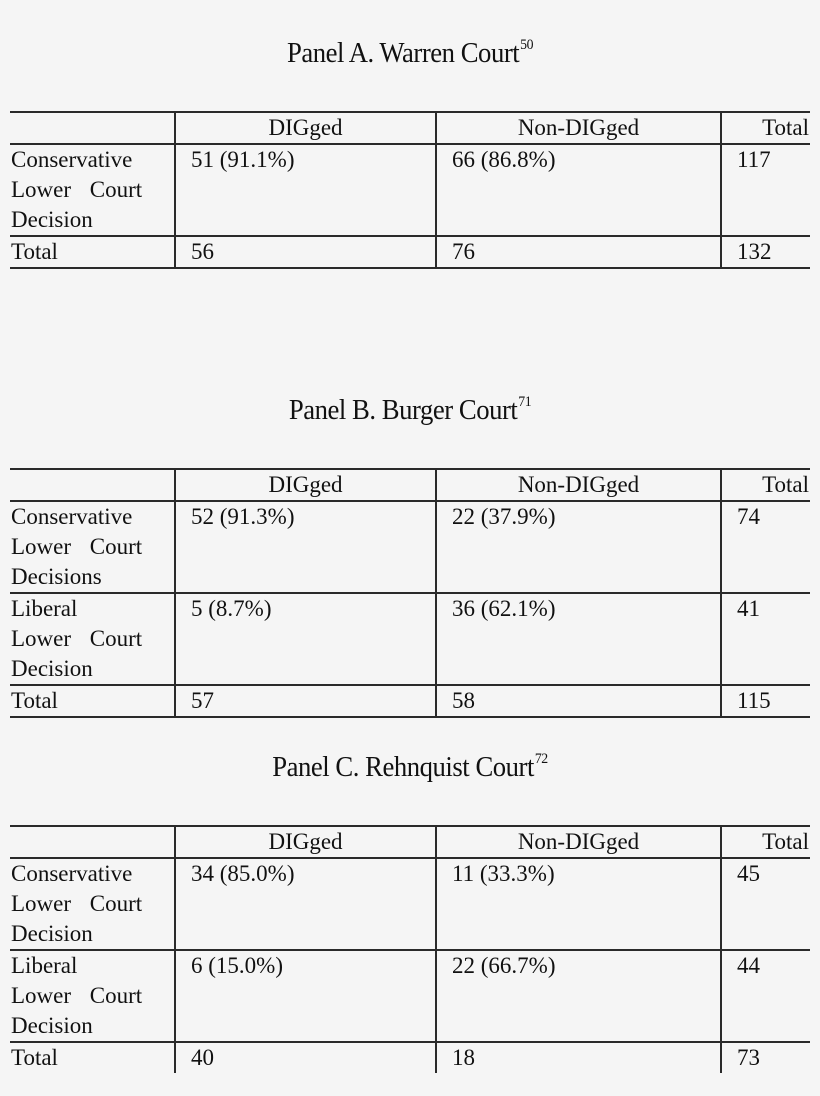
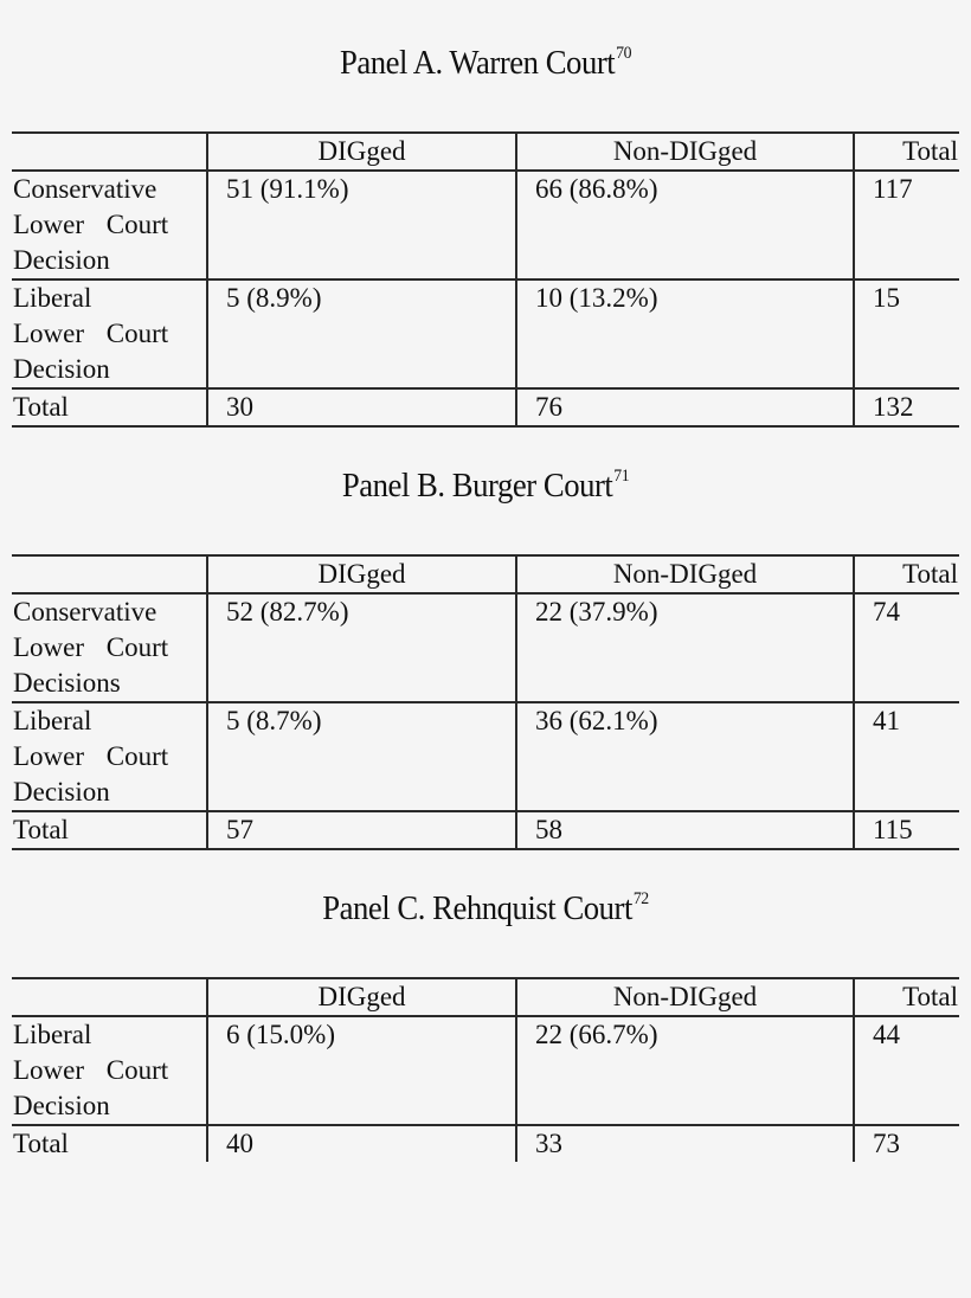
- Panel A. Warren Court50
+ Panel A. Warren Court70
  	DIGged	Non-DIGged	Total
  Conservative Lower Court Decision	51 (91.1%)	66 (86.8%)	117
+ Liberal Lower Court Decision	5 (8.9%)	10 (13.2%)	15
- Total	56	76	132
+ Total	30	76	132
  Panel B. Burger Court71
  	DIGged	Non-DIGged	Total
- Conservative Lower Court Decisions	52 (91.3%)	22 (37.9%)	74
+ Conservative Lower Court Decisions	52 (82.7%)	22 (37.9%)	74
  Liberal Lower Court Decision	5 (8.7%)	36 (62.1%)	41
  Total	57	58	115
  Panel C. Rehnquist Court72
  	DIGged	Non-DIGged	Total
- Conservative Lower Court Decision	34 (85.0%)	11 (33.3%)	45
  Liberal Lower Court Decision	6 (15.0%)	22 (66.7%)	44
- Total	40	18	73
+ Total	40	33	73
